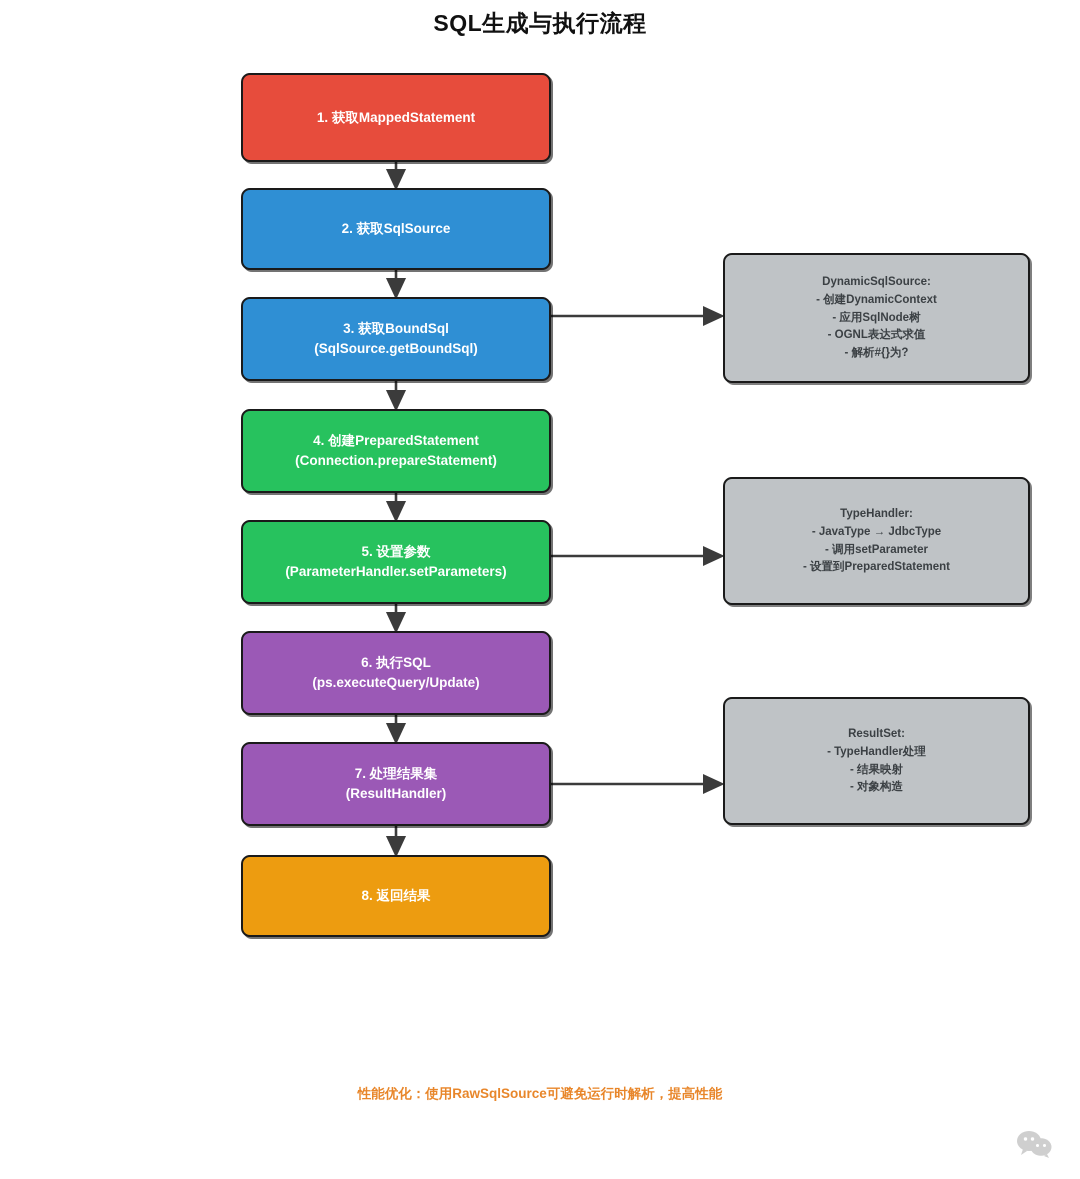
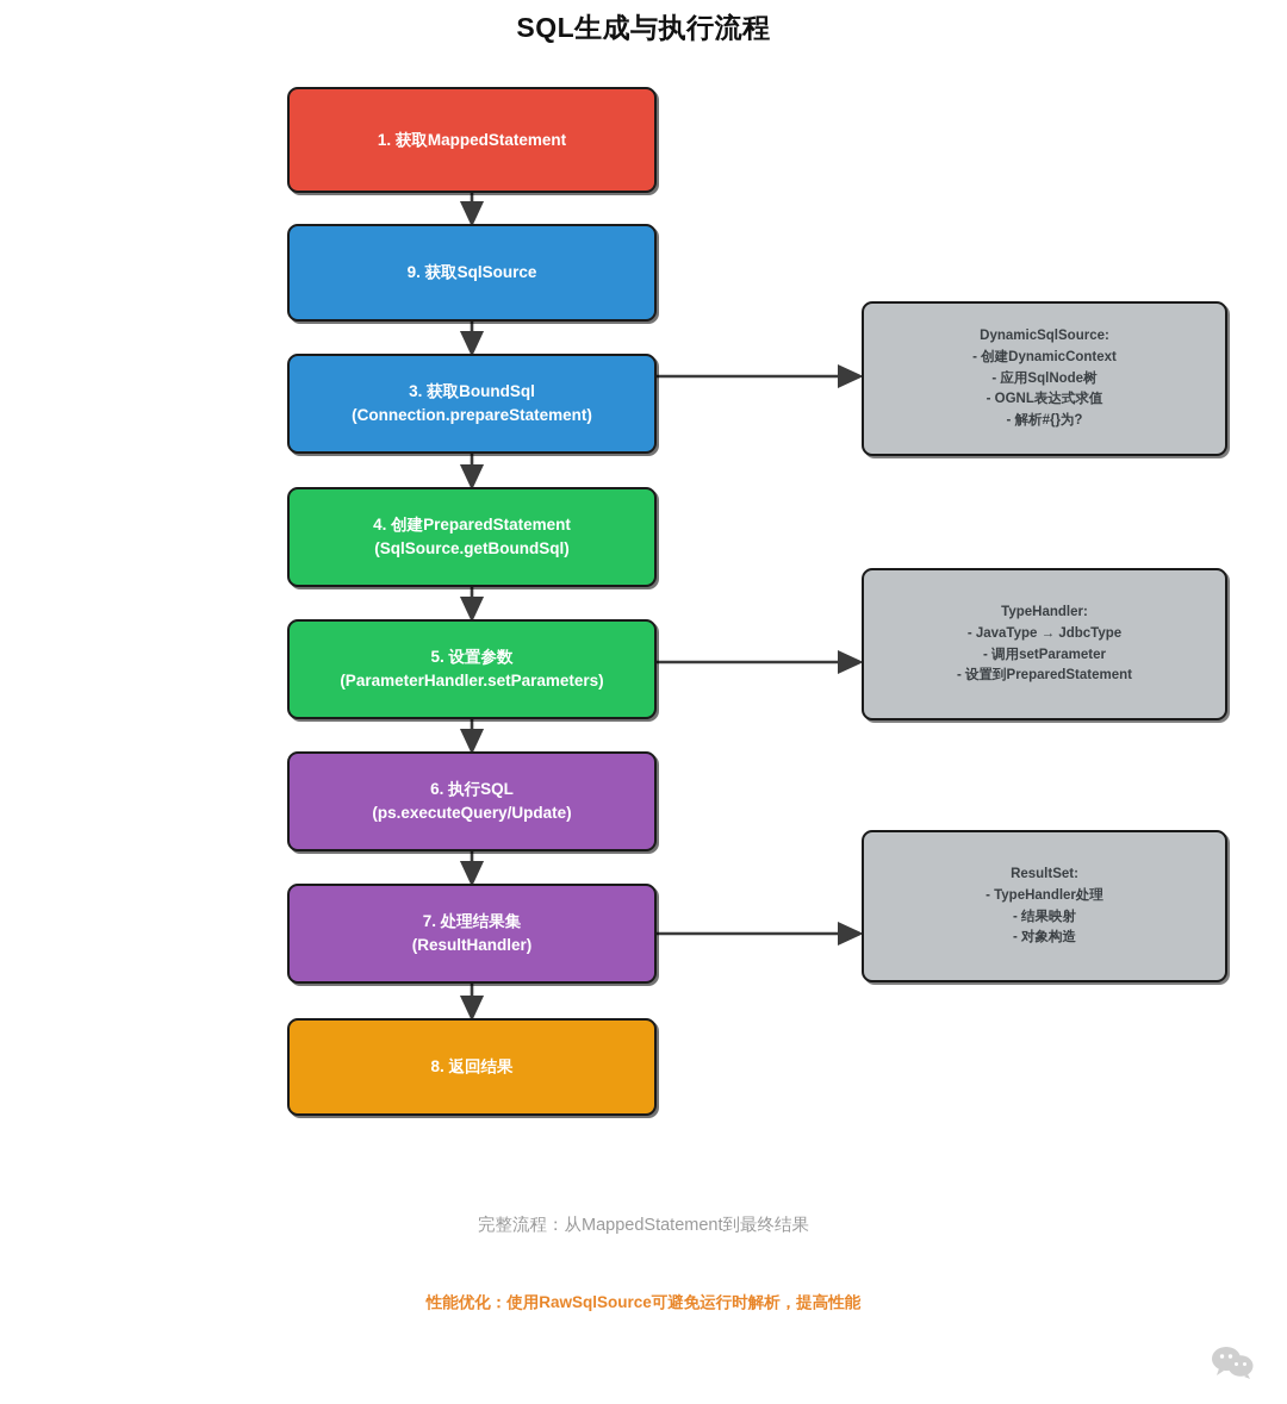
  SQL生成与执行流程
  1. 获取MappedStatement
- 2. 获取SqlSource
+ 9. 获取SqlSource
  3. 获取BoundSql
- (SqlSource.getBoundSql)
+ (Connection.prepareStatement)
  4. 创建PreparedStatement
- (Connection.prepareStatement)
+ (SqlSource.getBoundSql)
  5. 设置参数
  (ParameterHandler.setParameters)
  6. 执行SQL
  (ps.executeQuery/Update)
  7. 处理结果集
  (ResultHandler)
  8. 返回结果
  DynamicSqlSource:
  - 创建DynamicContext
  - 应用SqlNode树
  - OGNL表达式求值
  - 解析#{}为?
  TypeHandler:
  - JavaType → JdbcType
  - 调用setParameter
  - 设置到PreparedStatement
  ResultSet:
  - TypeHandler处理
  - 结果映射
  - 对象构造
+ 完整流程：从MappedStatement到最终结果
  性能优化：使用RawSqlSource可避免运行时解析，提高性能
